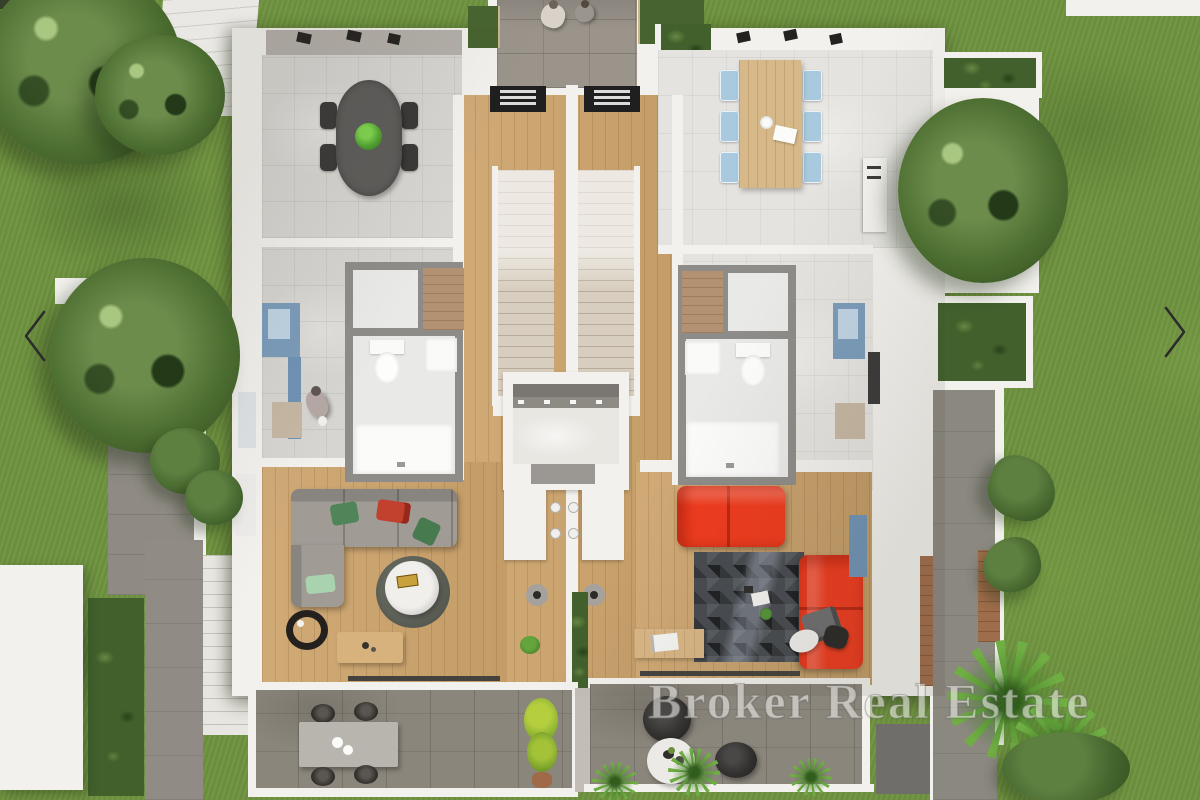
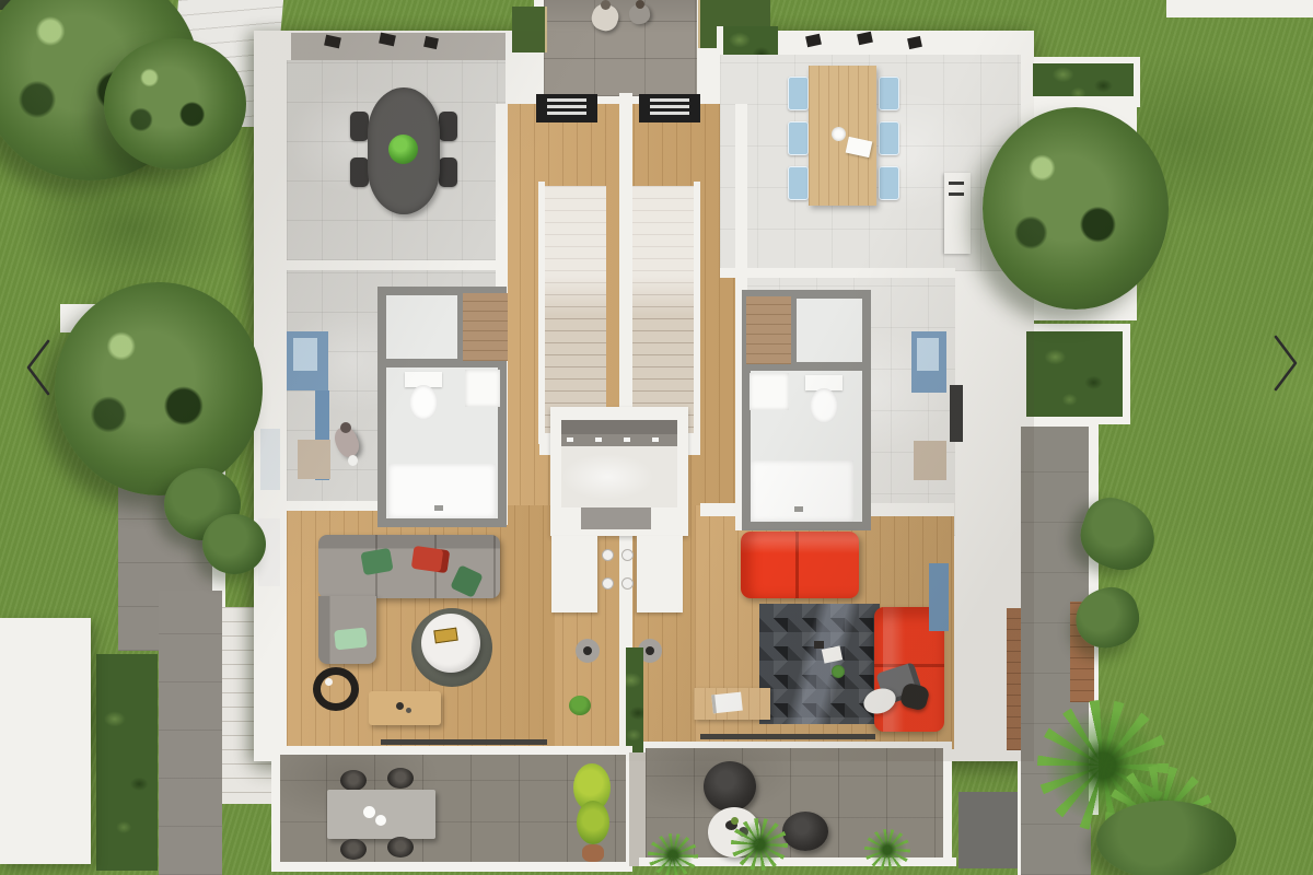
- Broker Real Estate
